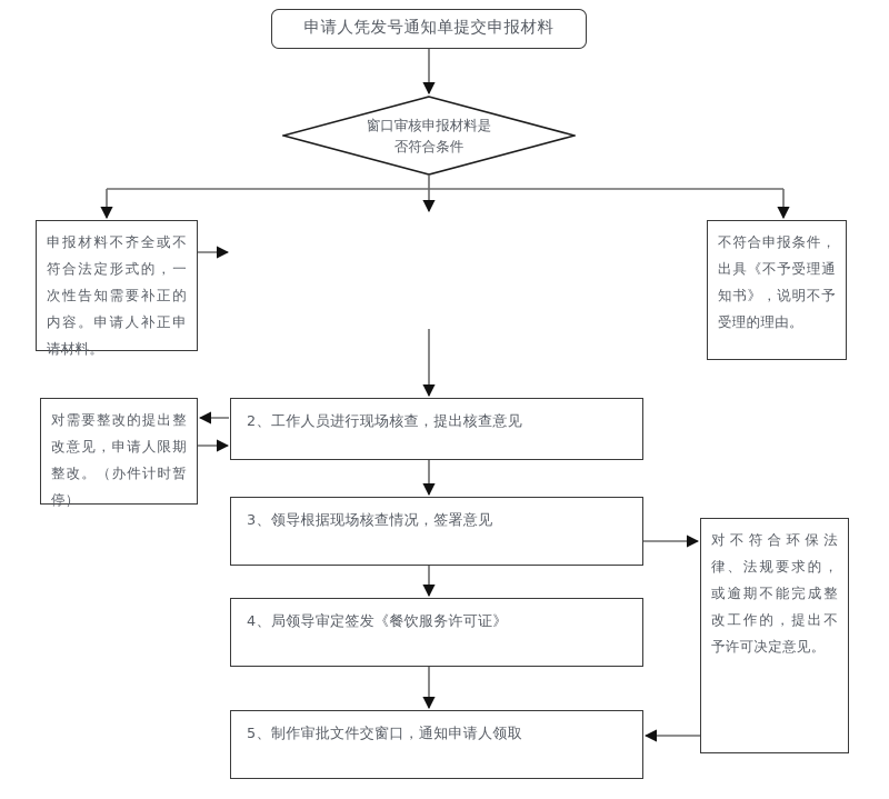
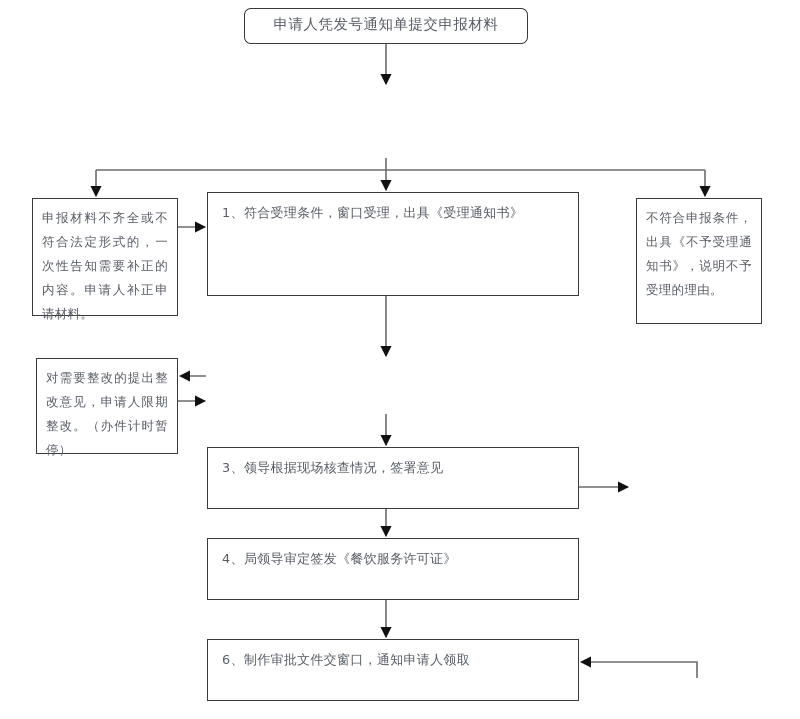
  申请人凭发号通知单提交申报材料
- 窗口审核申报材料是
- 否符合条件
  申报材料不齐全或不符合法定形式的，一次性告知需要补正的内容。申请人补正申请材料。
+ 1、符合受理条件，窗口受理，出具《受理通知书》
  不符合申报条件，出具《不予受理通知书》，说明不予受理的理由。
  对需要整改的提出整改意见，申请人限期整改。（办件计时暂停）
- 2、工作人员进行现场核查，提出核查意见
  3、领导根据现场核查情况，签署意见
  4、局领导审定签发《餐饮服务许可证》
- 5、制作审批文件交窗口，通知申请人领取
+ 6、制作审批文件交窗口，通知申请人领取
- 对不符合环保法律、法规要求的，或逾期不能完成整改工作的，提出不予许可决定意见。
